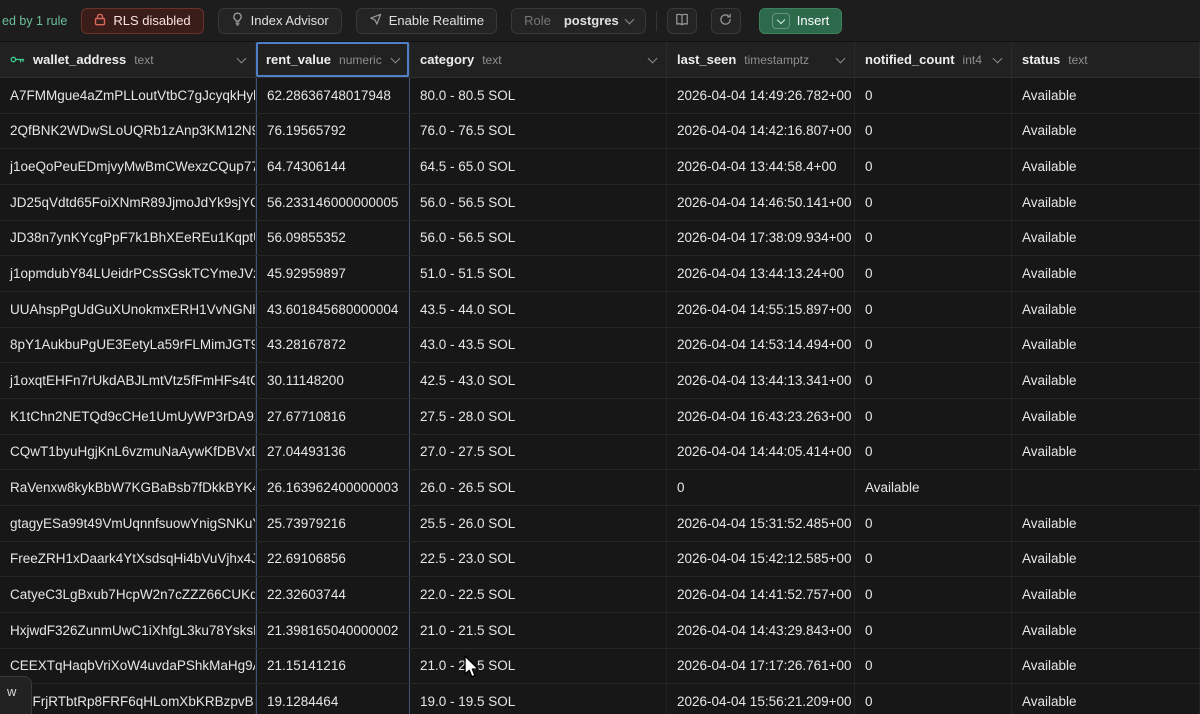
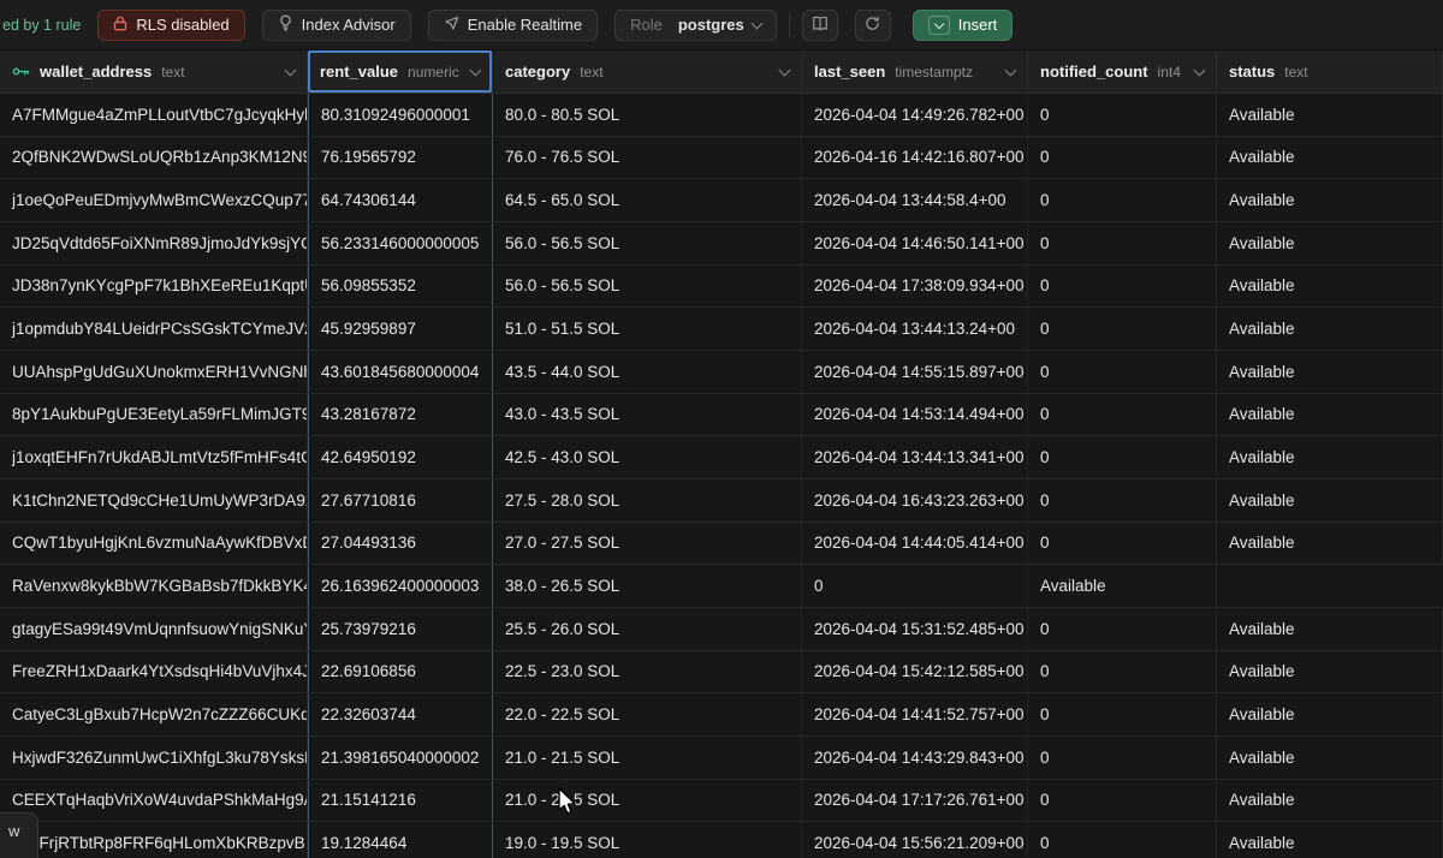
  ed by 1 rule
  RLS disabled
  Index Advisor
  Enable Realtime
  Role
  postgres
  Insert
  wallet_address
  text
  rent_value
  numeric
  category
  text
  last_seen
  timestamptz
  notified_count
  int4
  status
  text
  A7FMMgue4aZmPLLoutVtbC7gJcyqkHyl
- 62.28636748017948
+ 80.31092496000001
  80.0 - 80.5 SOL
  2026-04-04 14:49:26.782+00
  0
  Available
  2QfBNK2WDwSLoUQRb1zAnp3KM12N9
  76.19565792
  76.0 - 76.5 SOL
- 2026-04-04 14:42:16.807+00
+ 2026-04-16 14:42:16.807+00
  0
  Available
  j1oeQoPeuEDmjvyMwBmCWexzCQup77
  64.74306144
  64.5 - 65.0 SOL
  2026-04-04 13:44:58.4+00
  0
  Available
  JD25qVdtd65FoiXNmR89JjmoJdYk9sjYQ
  56.233146000000005
  56.0 - 56.5 SOL
  2026-04-04 14:46:50.141+00
  0
  Available
  JD38n7ynKYcgPpF7k1BhXEeREu1Kqpt
  56.09855352
  56.0 - 56.5 SOL
  2026-04-04 17:38:09.934+00
  0
  Available
  j1opmdubY84LUeidrPCsSGskTCYmeJV
  45.92959897
  51.0 - 51.5 SOL
  2026-04-04 13:44:13.24+00
  0
  Available
  UUAhspPgUdGuXUnokmxERH1VvNGN
  43.601845680000004
  43.5 - 44.0 SOL
  2026-04-04 14:55:15.897+00
  0
  Available
  8pY1AukbuPgUE3EetyLa59rFLMimJGT9
  43.28167872
  43.0 - 43.5 SOL
  2026-04-04 14:53:14.494+00
  0
  Available
  j1oxqtEHFn7rUkdABJLmtVtz5fFmHFs4tC
- 30.11148200
+ 42.64950192
  42.5 - 43.0 SOL
  2026-04-04 13:44:13.341+00
  0
  Available
  K1tChn2NETQd9cCHe1UmUyWP3rDA9
  27.67710816
  27.5 - 28.0 SOL
  2026-04-04 16:43:23.263+00
  0
  Available
  CQwT1byuHgjKnL6vzmuNaAywKfDBVx
  27.04493136
  27.0 - 27.5 SOL
  2026-04-04 14:44:05.414+00
  0
  Available
  RaVenxw8kykBbW7KGBaBsb7fDkkBYK
  26.163962400000003
- 26.0 - 26.5 SOL
+ 38.0 - 26.5 SOL
  0
  Available
  gtagyESa99t49VmUqnnfsuowYnigSNKu
  25.73979216
  25.5 - 26.0 SOL
  2026-04-04 15:31:52.485+00
  0
  Available
  FreeZRH1xDaark4YtXsdsqHi4bVuVjhx4J
  22.69106856
  22.5 - 23.0 SOL
  2026-04-04 15:42:12.585+00
  0
  Available
  CatyeC3LgBxub7HcpW2n7cZZZ66CUKd
  22.32603744
  22.0 - 22.5 SOL
  2026-04-04 14:41:52.757+00
  0
  Available
  HxjwdF326ZunmUwC1iXhfgL3ku78Ysks
  21.398165040000002
  21.0 - 21.5 SOL
  2026-04-04 14:43:29.843+00
  0
  Available
  CEEXTqHaqbVriXoW4uvdaPShkMaHg9
  21.15141216
  21.0 - 25 SOL
  2026-04-04 17:17:26.761+00
  0
  Available
  FrjRTbtRp8FRF6qHLomXbKRBzpvB
  19.1284464
  19.0 - 19.5 SOL
  2026-04-04 15:56:21.209+00
  0
  Available
  w
